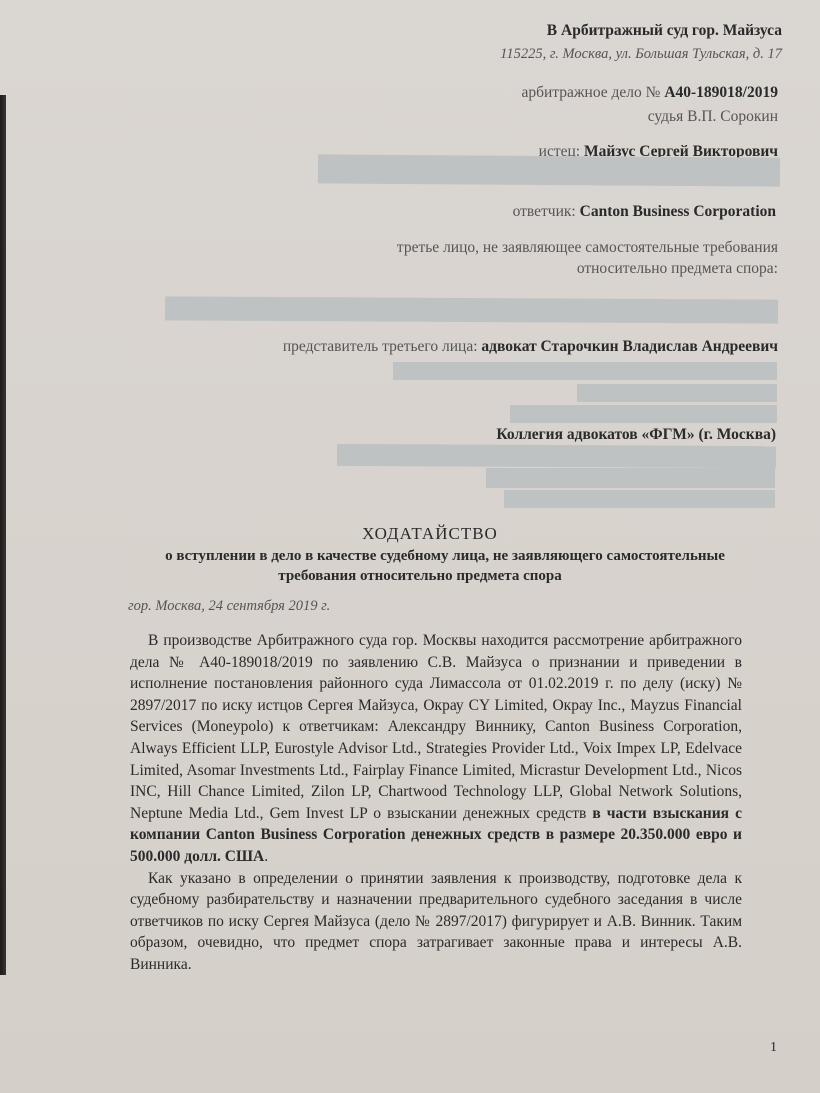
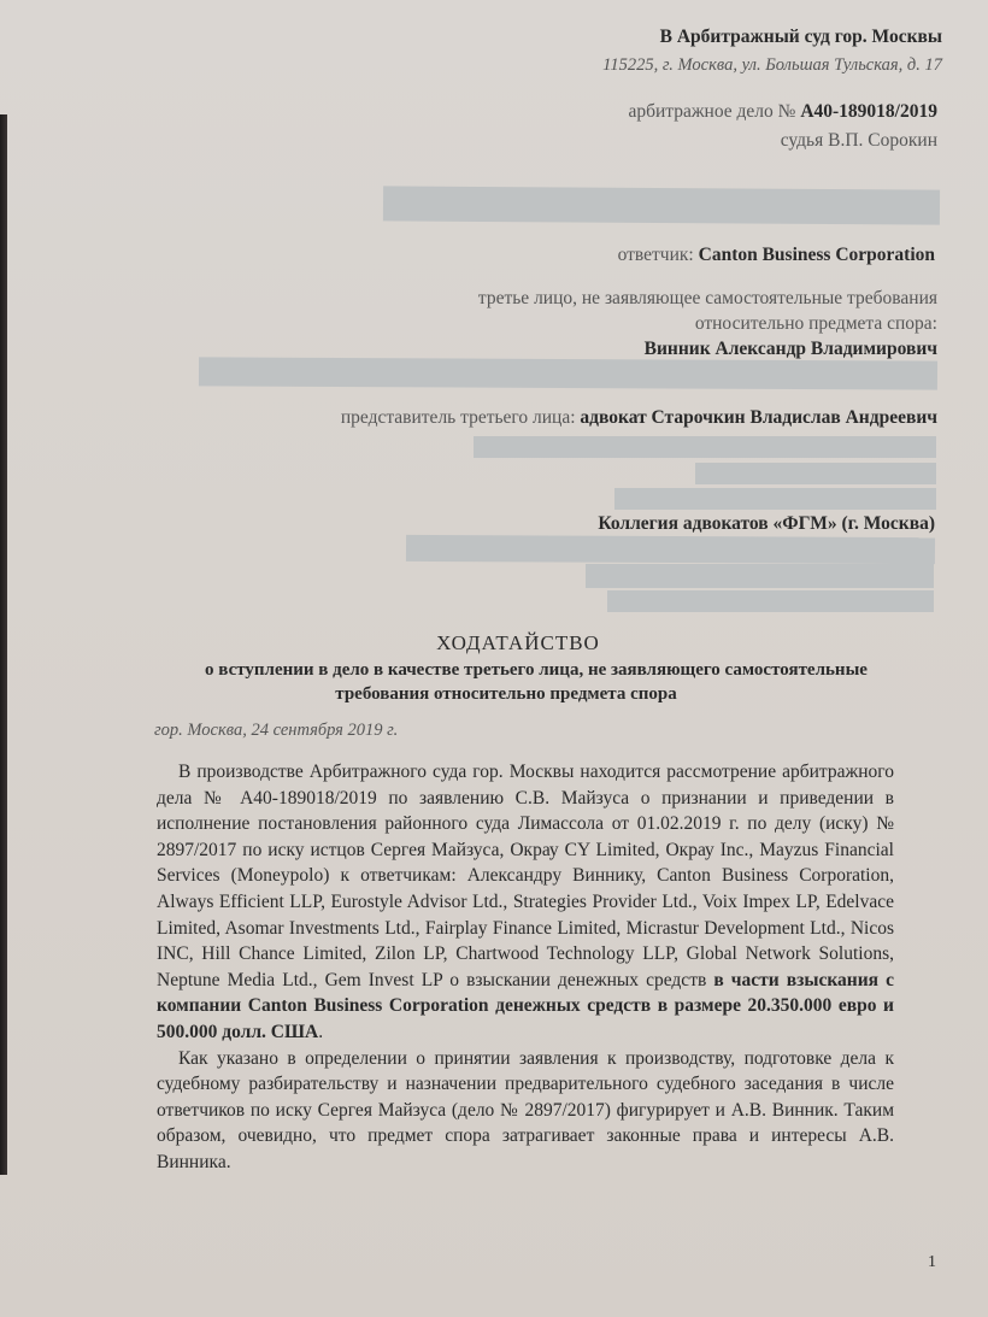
- В Арбитражный суд гор. Майзуса
+ В Арбитражный суд гор. Москвы
  115225, г. Москва, ул. Большая Тульская, д. 17
  арбитражное дело № А40-189018/2019
  судья В.П. Сорокин
- истец: Майзус Сергей Викторович
  ответчик: Canton Business Corporation
  третье лицо, не заявляющее самостоятельные требования
  относительно предмета спора:
+ Винник Александр Владимирович
  представитель третьего лица: адвокат Старочкин Владислав Андреевич
  Коллегия адвокатов «ФГМ» (г. Москва)
  ХОДАТАЙСТВО
- о вступлении в дело в качестве судебному лица, не заявляющего самостоятельные
+ о вступлении в дело в качестве третьего лица, не заявляющего самостоятельные
  требования относительно предмета спора
  гор. Москва, 24 сентября 2019 г.
  В производстве Арбитражного суда гор. Москвы находится рассмотрение арбитражного дела № А40-189018/2019 по заявлению С.В. Майзуса о признании и приведении в исполнение постановления районного суда Лимассола от 01.02.2019 г. по делу (иску) № 2897/2017 по иску истцов Сергея Майзуса, Окрау CY Limited, Окрау Inc., Mayzus Financial Services (Moneypolo) к ответчикам: Александру Виннику, Canton Business Corporation, Always Efficient LLP, Eurostyle Advisor Ltd., Strategies Provider Ltd., Voix Impex LP, Edelvace Limited, Asomar Investments Ltd., Fairplay Finance Limited, Micrastur Development Ltd., Nicos INC, Hill Chance Limited, Zilon LP, Chartwood Technology LLP, Global Network Solutions, Neptune Media Ltd., Gem Invest LP о взыскании денежных средств в части взыскания с компании Canton Business Corporation денежных средств в размере 20.350.000 евро и 500.000 долл. США.
  Как указано в определении о принятии заявления к производству, подготовке дела к судебному разбирательству и назначении предварительного судебного заседания в числе ответчиков по иску Сергея Майзуса (дело № 2897/2017) фигурирует и А.В. Винник. Таким образом, очевидно, что предмет спора затрагивает законные права и интересы А.В. Винника.
  1
